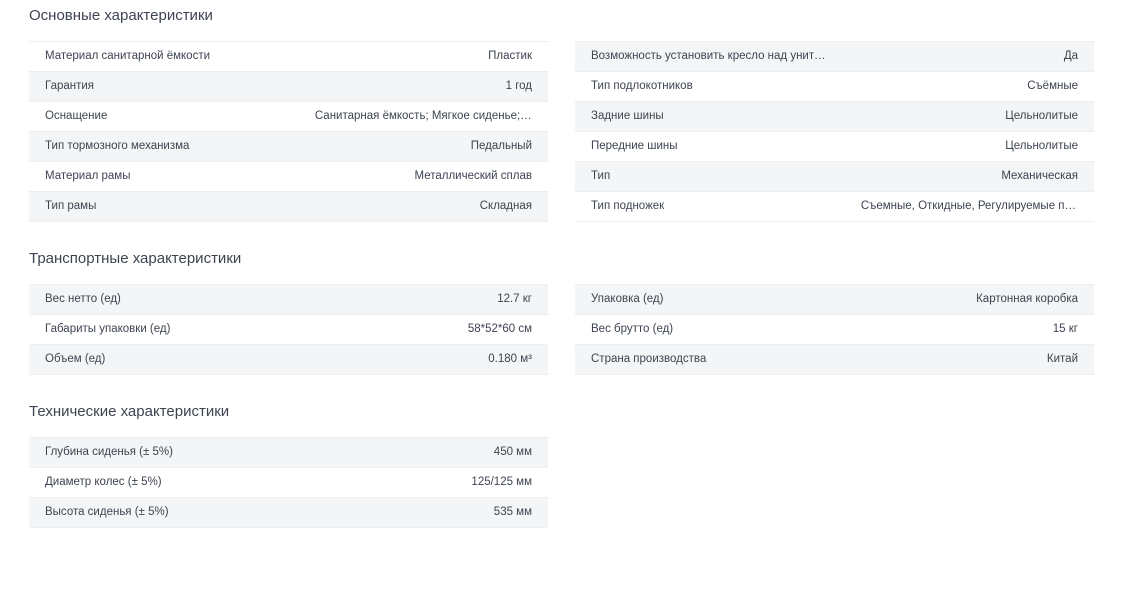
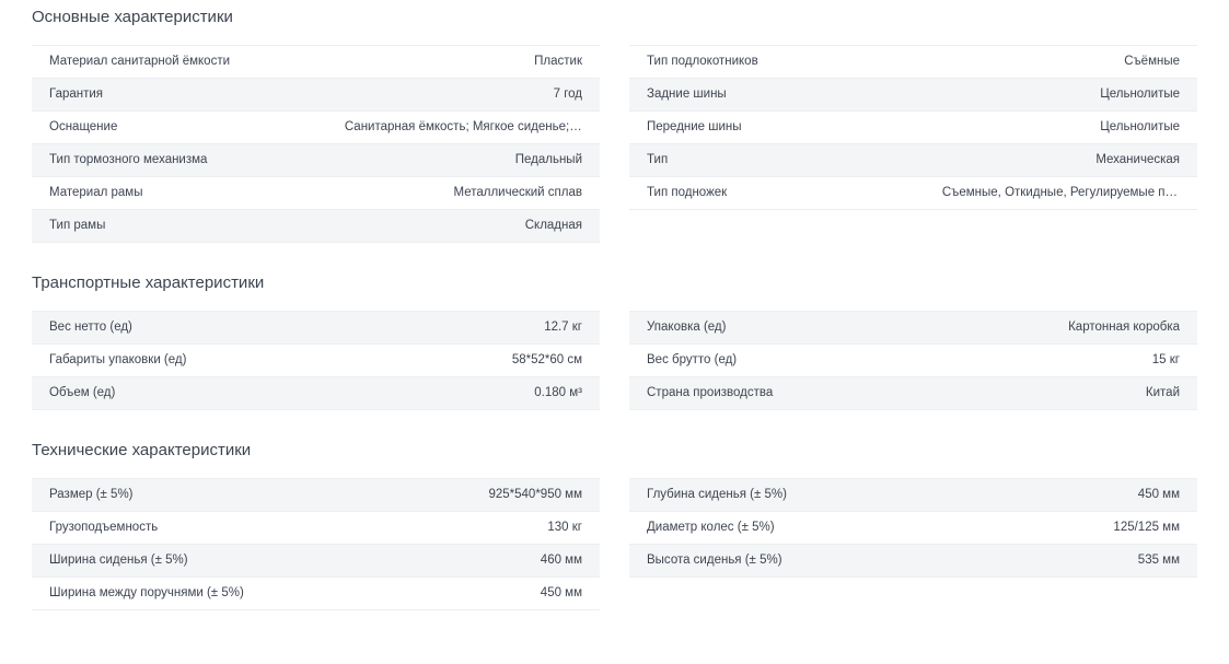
  Основные характеристики
  Материал санитарной ёмкости	Пластик
- Гарантия	1 год
+ Гарантия	7 год
  Оснащение	Санитарная ёмкость; Мягкое сиденье; Лент
  Тип тормозного механизма	Педальный
  Материал рамы	Металлический сплав
  Тип рамы	Складная
- Возможность установить кресло над унитазом	Да
  Тип подлокотников	Съёмные
  Задние шины	Цельнолитые
  Передние шины	Цельнолитые
  Тип	Механическая
  Тип подножек	Съемные, Откидные, Регулируемые по выс
  Транспортные характеристики
  Вес нетто (ед)	12.7 кг
  Габариты упаковки (ед)	58*52*60 см
  Объем (ед)	0.180 м³
  Упаковка (ед)	Картонная коробка
  Вес брутто (ед)	15 кг
  Страна производства	Китай
  Технические характеристики
+ Размер (± 5%)	925*540*950 мм
+ Грузоподъемность	130 кг
+ Ширина сиденья (± 5%)	460 мм
+ Ширина между поручнями (± 5%)	450 мм
  Глубина сиденья (± 5%)	450 мм
  Диаметр колес (± 5%)	125/125 мм
  Высота сиденья (± 5%)	535 мм
